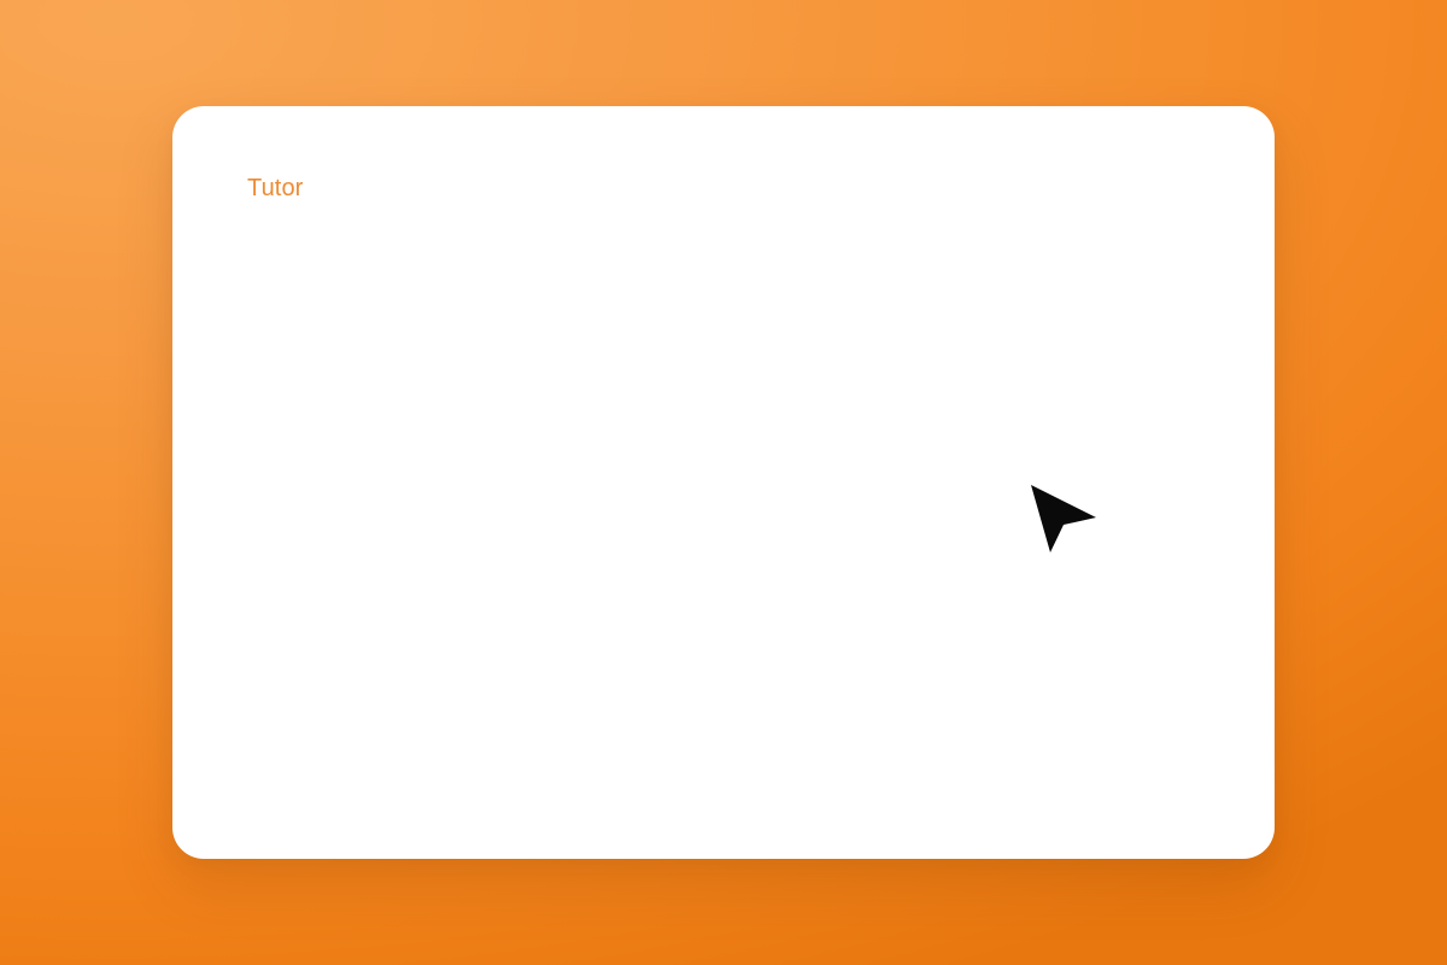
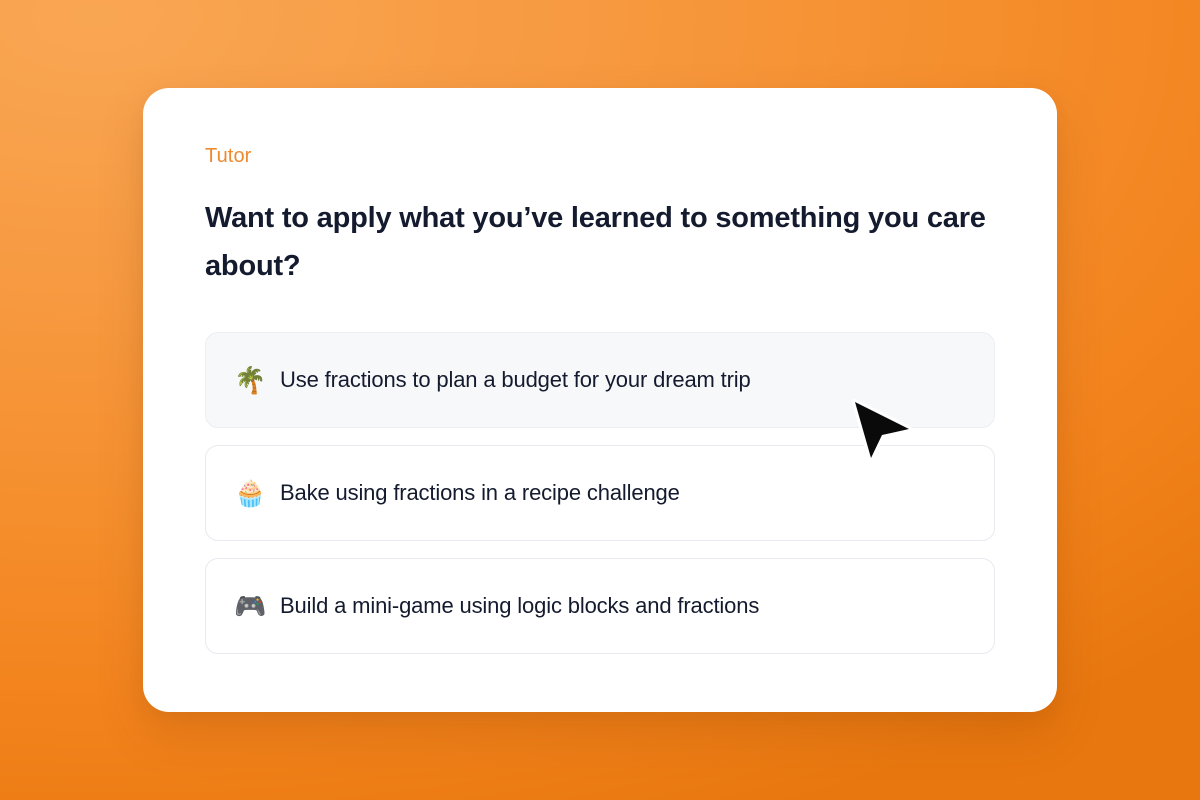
  Tutor
+ Want to apply what you’ve learned to something you care about?
+ 🌴
+ Use fractions to plan a budget for your dream trip
+ 🧁
+ Bake using fractions in a recipe challenge
+ 🎮
+ Build a mini-game using logic blocks and fractions
